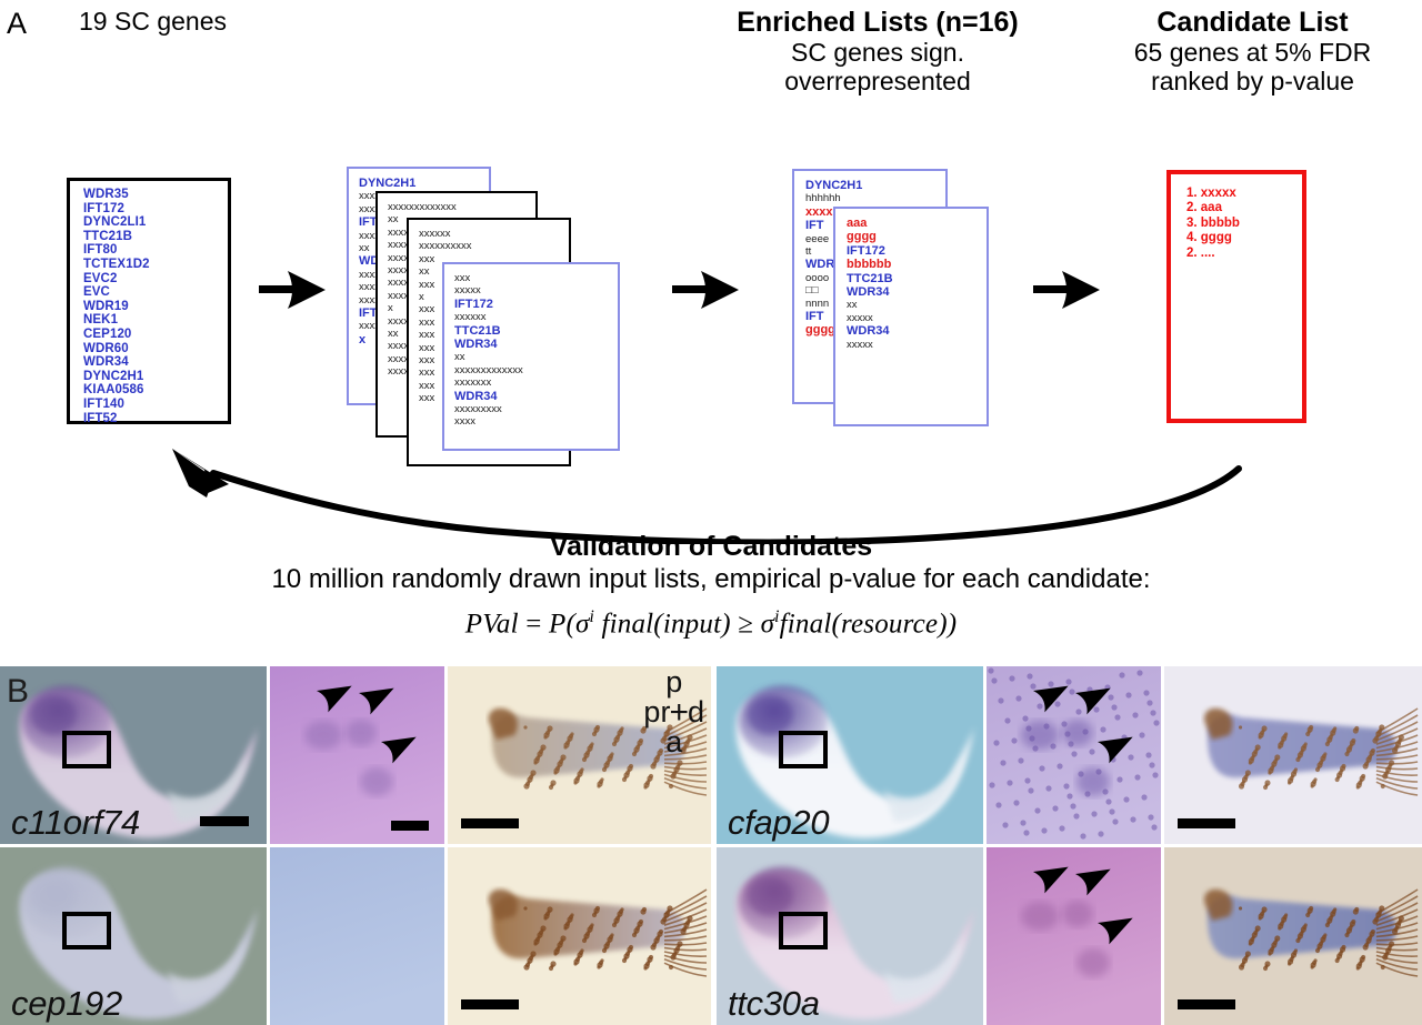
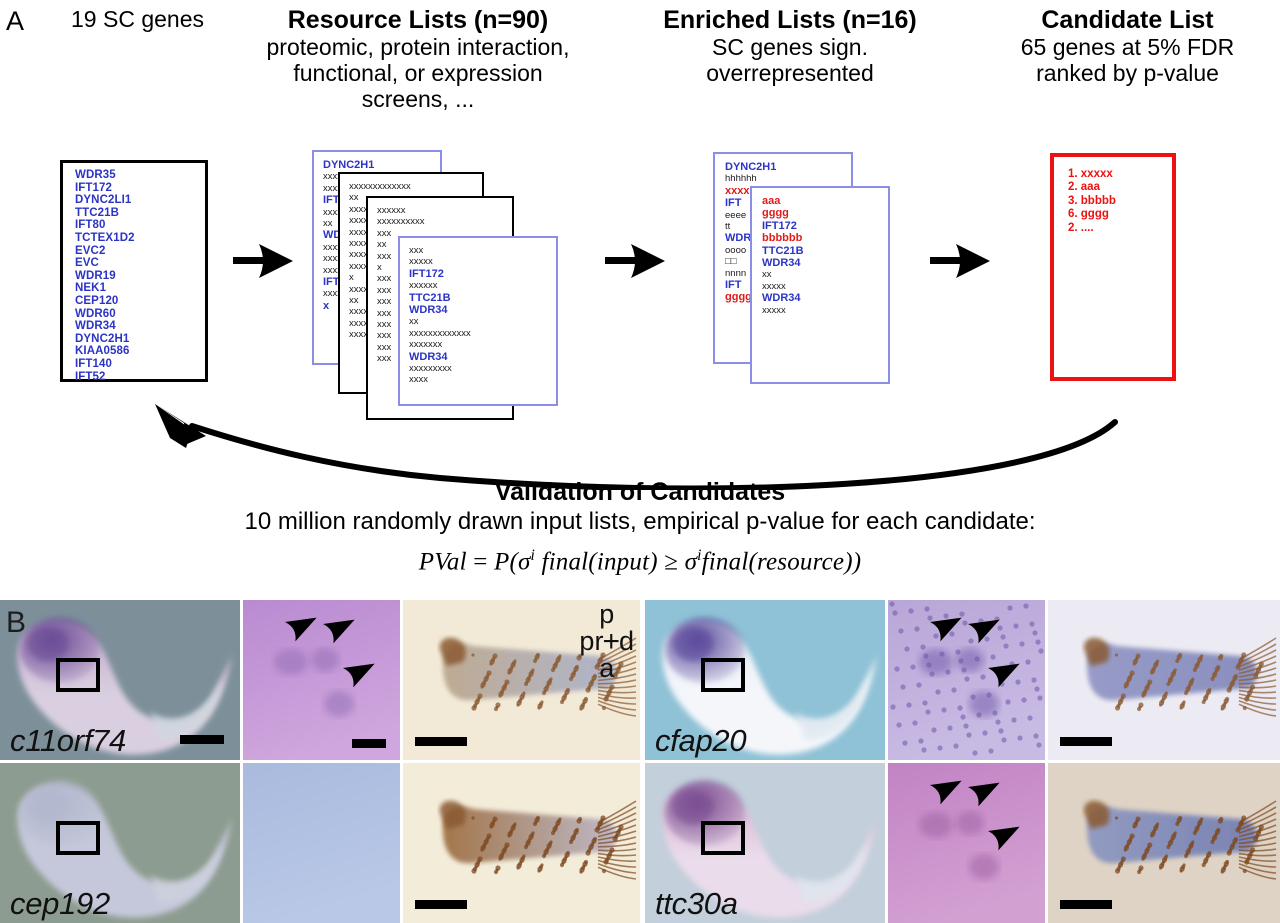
  A
  19 SC genes
+ Resource Lists (n=90)
+ proteomic, protein interaction, functional, or expression screens, ...
  Enriched Lists (n=16)
  SC genes sign. overrepresented
  Candidate List
  65 genes at 5% FDR ranked by p-value
  WDR35
  IFT172
  DYNC2LI1
  TTC21B
  IFT80
  TCTEX1D2
  EVC2
  EVC
  WDR19
  NEK1
  CEP120
  WDR60
  WDR34
  DYNC2H1
  KIAA0586
  IFT140
  IFT52
  DYNC2H1
  IFT
  xx
  IFT
  x
  xxxxxxxxxxxxx
  xx
  xxx
  xxx
  xxx
  xxx
  xxx
  xxx
  x
  xxx
  xx
  xxx
  xxx
  xxx
  xxxxxx
  xxxxxxxxxx
  xxx
  xx
  xxx
  x
  xxx
  xxx
  xxx
  xxx
  xxx
  xxx
  xxx
  xxx
  xxx
  xxxxx
  IFT172
  xxxxxx
  TTC21B
  WDR34
  xx
  xxxxxxxxxxxxx
  xxxxxxx
  WDR34
  xxxxxxxxx
  xxxx
  DYNC2H1
  hhhhhh
  xxxx
  IFT
  eeee
  tt
  WDR
  oooo
  □□
  nnnn
  IFT
  gggg
  aaa
  gggg
  IFT172
  bbbbbb
  TTC21B
  WDR34
  xx
  xxxxx
  WDR34
  xxxxx
  1. xxxxx
  2. aaa
  3. bbbbb
- 4. gggg
+ 6. gggg
  2. ....
  Validation of Candidates
  10 million randomly drawn input lists, empirical p-value for each candidate:
  PVal = P(σi final(input) ≥ σifinal(resource))
  c11orf74
  p
  pr
  +
  d
  a
  cfap20
  cep192
  ttc30a
  B
